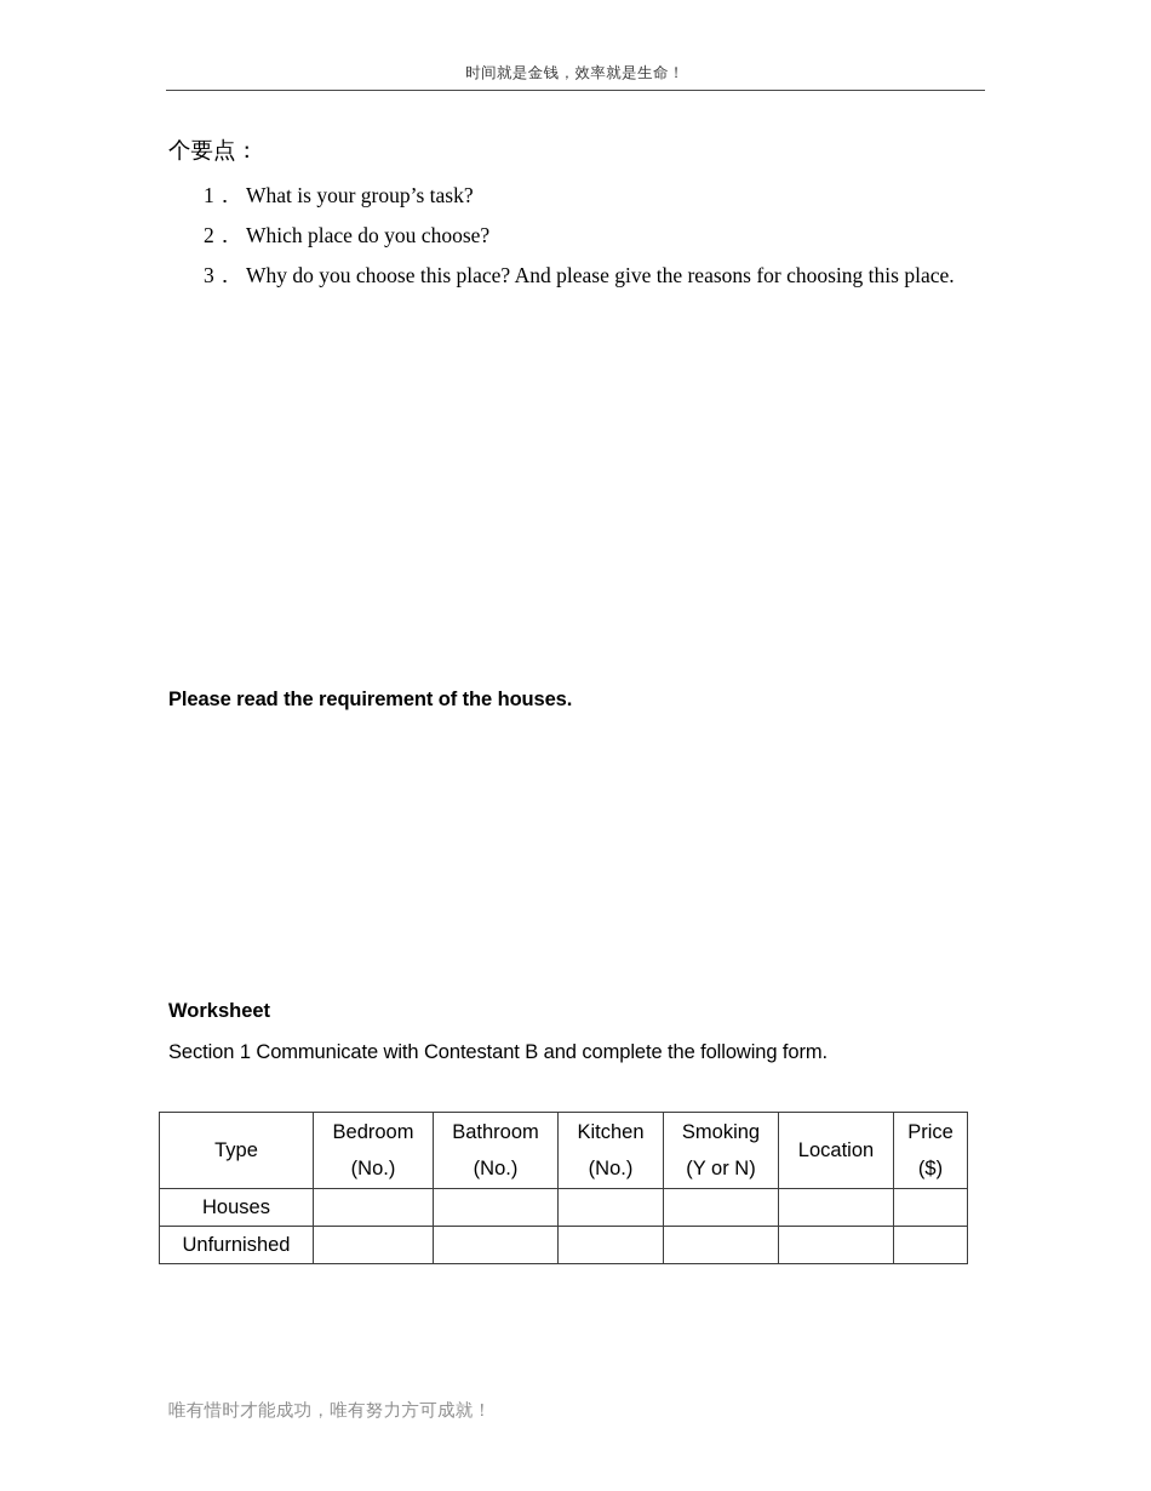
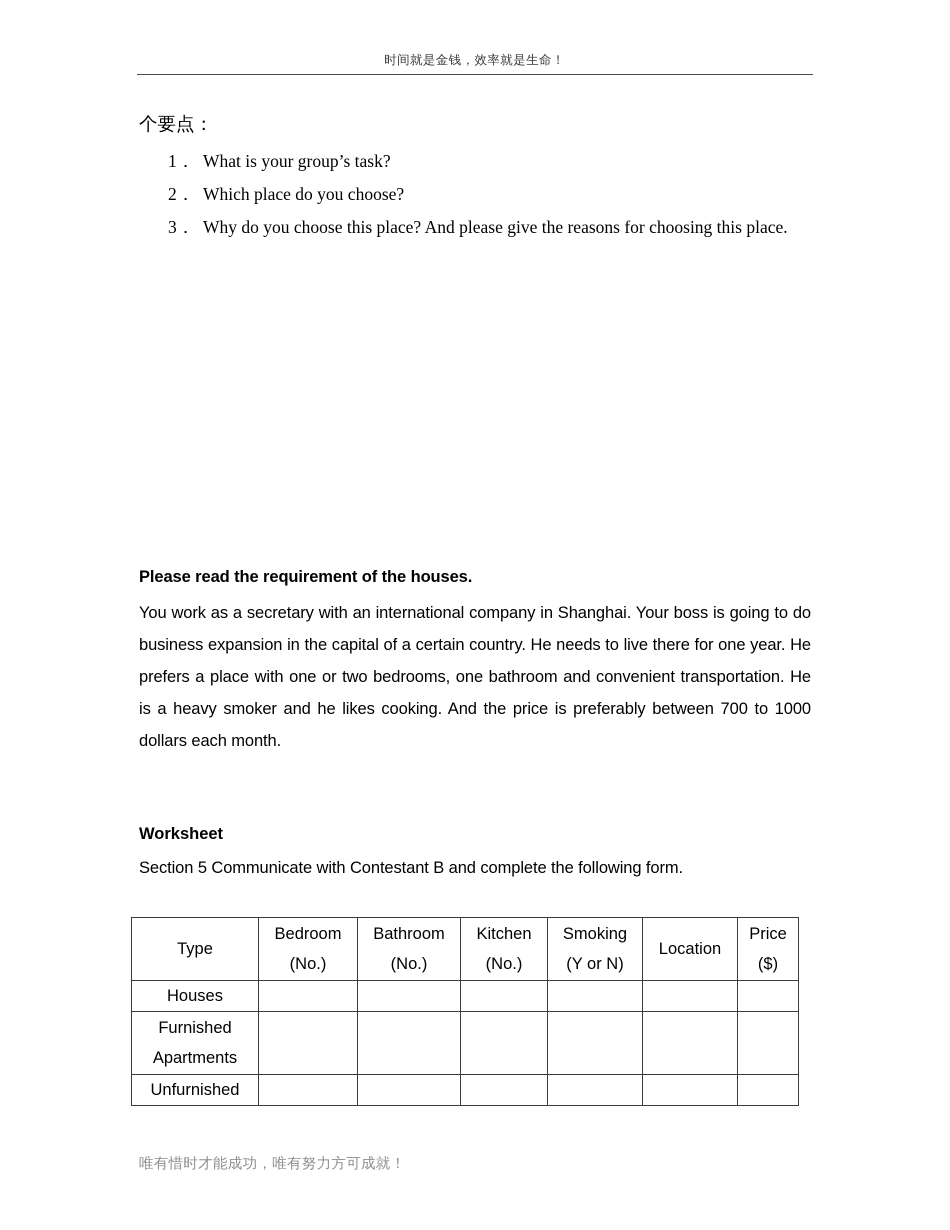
  时间就是金钱，效率就是生命！
  个要点：
  1．
  What is your group’s task?
  2．
  Which place do you choose?
  3．
  Why do you choose this place? And please give the reasons for choosing this place.
  Please read the requirement of the houses.
+ You work as a secretary with an international company in Shanghai. Your boss is going to do business expansion in the capital of a certain country. He needs to live there for one year. He prefers a place with one or two bedrooms, one bathroom and convenient transportation. He is a heavy smoker and he likes cooking. And the price is preferably between 700 to 1000 dollars each month.
  Worksheet
- Section 1 Communicate with Contestant B and complete the following form.
+ Section 5 Communicate with Contestant B and complete the following form.
  Type	Bedroom (No.)	Bathroom (No.)	Kitchen (No.)	Smoking (Y or N)	Location	Price ($)
  Houses
+ Furnished Apartments
  Unfurnished
  唯有惜时才能成功，唯有努力方可成就！
